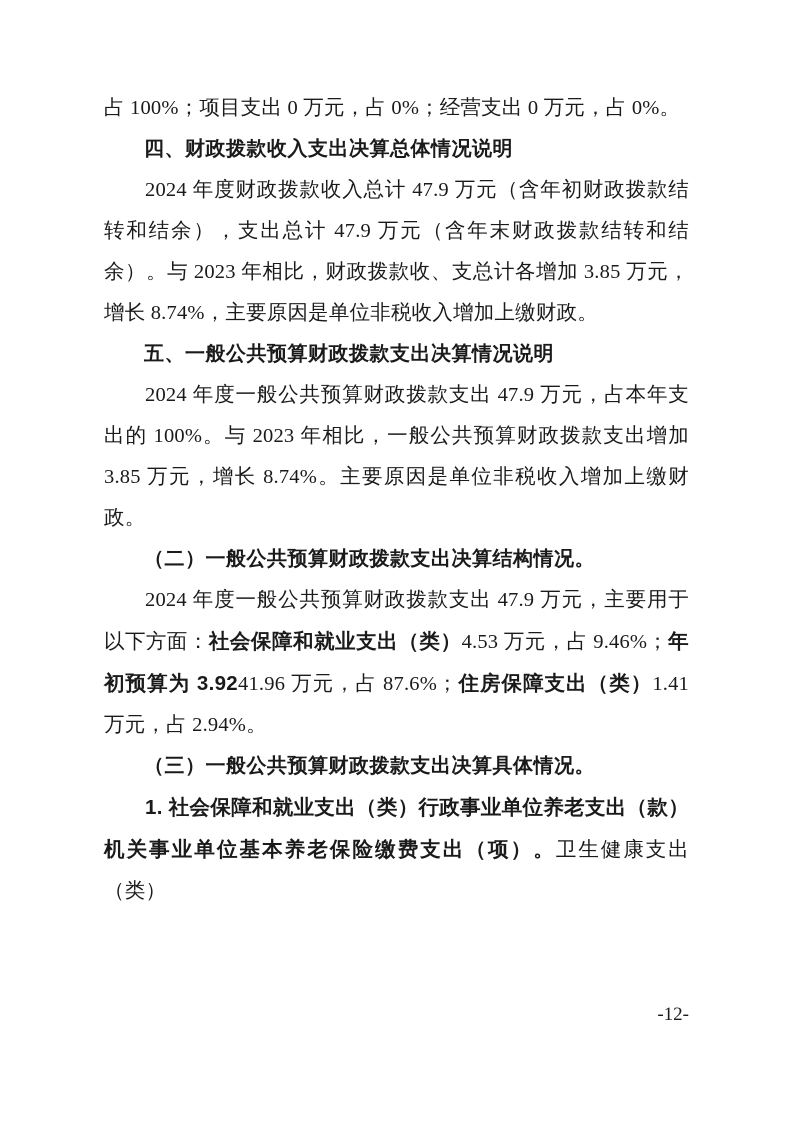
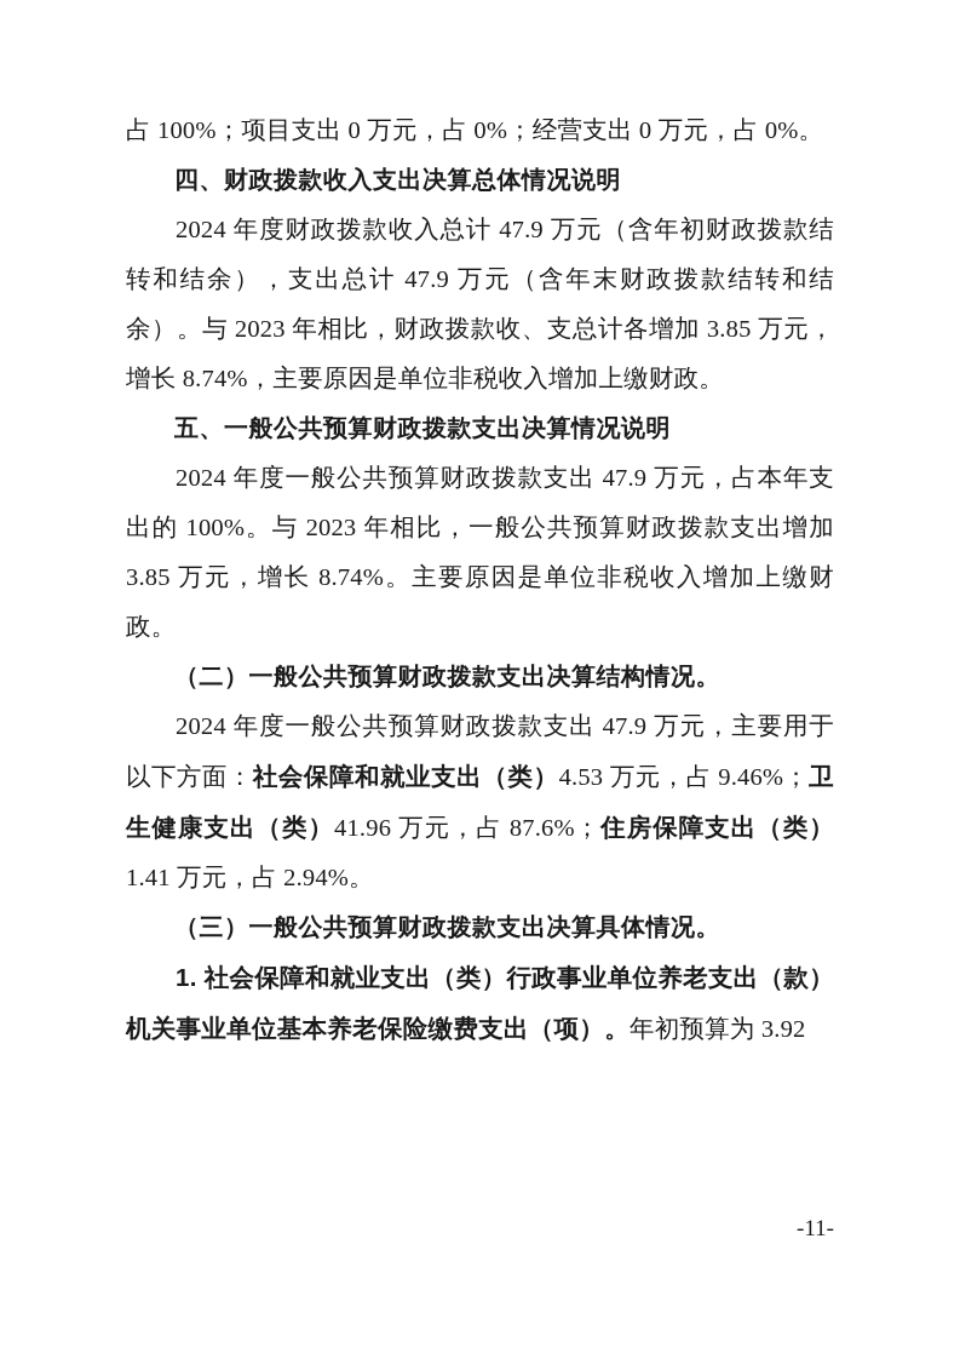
  占 100%；项目支出 0 万元，占 0%；经营支出 0 万元，占 0%。
  四、财政拨款收入支出决算总体情况说明
  2024 年度财政拨款收入总计 47.9 万元（含年初财政拨款结转和结余），支出总计 47.9 万元（含年末财政拨款结转和结余）。与 2023 年相比，财政拨款收、支总计各增加 3.85 万元，增长 8.74%，主要原因是单位非税收入增加上缴财政。
  五、一般公共预算财政拨款支出决算情况说明
  2024 年度一般公共预算财政拨款支出 47.9 万元，占本年支出的 100%。与 2023 年相比，一般公共预算财政拨款支出增加 3.85 万元，增长 8.74%。主要原因是单位非税收入增加上缴财政。
  （二）一般公共预算财政拨款支出决算结构情况。
- 2024 年度一般公共预算财政拨款支出 47.9 万元，主要用于以下方面：社会保障和就业支出（类）4.53 万元，占 9.46%；年初预算为 3.9241.96 万元，占 87.6%；住房保障支出（类）1.41 万元，占 2.94%。
+ 2024 年度一般公共预算财政拨款支出 47.9 万元，主要用于以下方面：社会保障和就业支出（类）4.53 万元，占 9.46%；卫生健康支出（类）41.96 万元，占 87.6%；住房保障支出（类）1.41 万元，占 2.94%。
  （三）一般公共预算财政拨款支出决算具体情况。
- 1. 社会保障和就业支出（类）行政事业单位养老支出（款）机关事业单位基本养老保险缴费支出（项）。卫生健康支出（类）
+ 1. 社会保障和就业支出（类）行政事业单位养老支出（款）机关事业单位基本养老保险缴费支出（项）。年初预算为 3.92
- -12-
+ -11-
